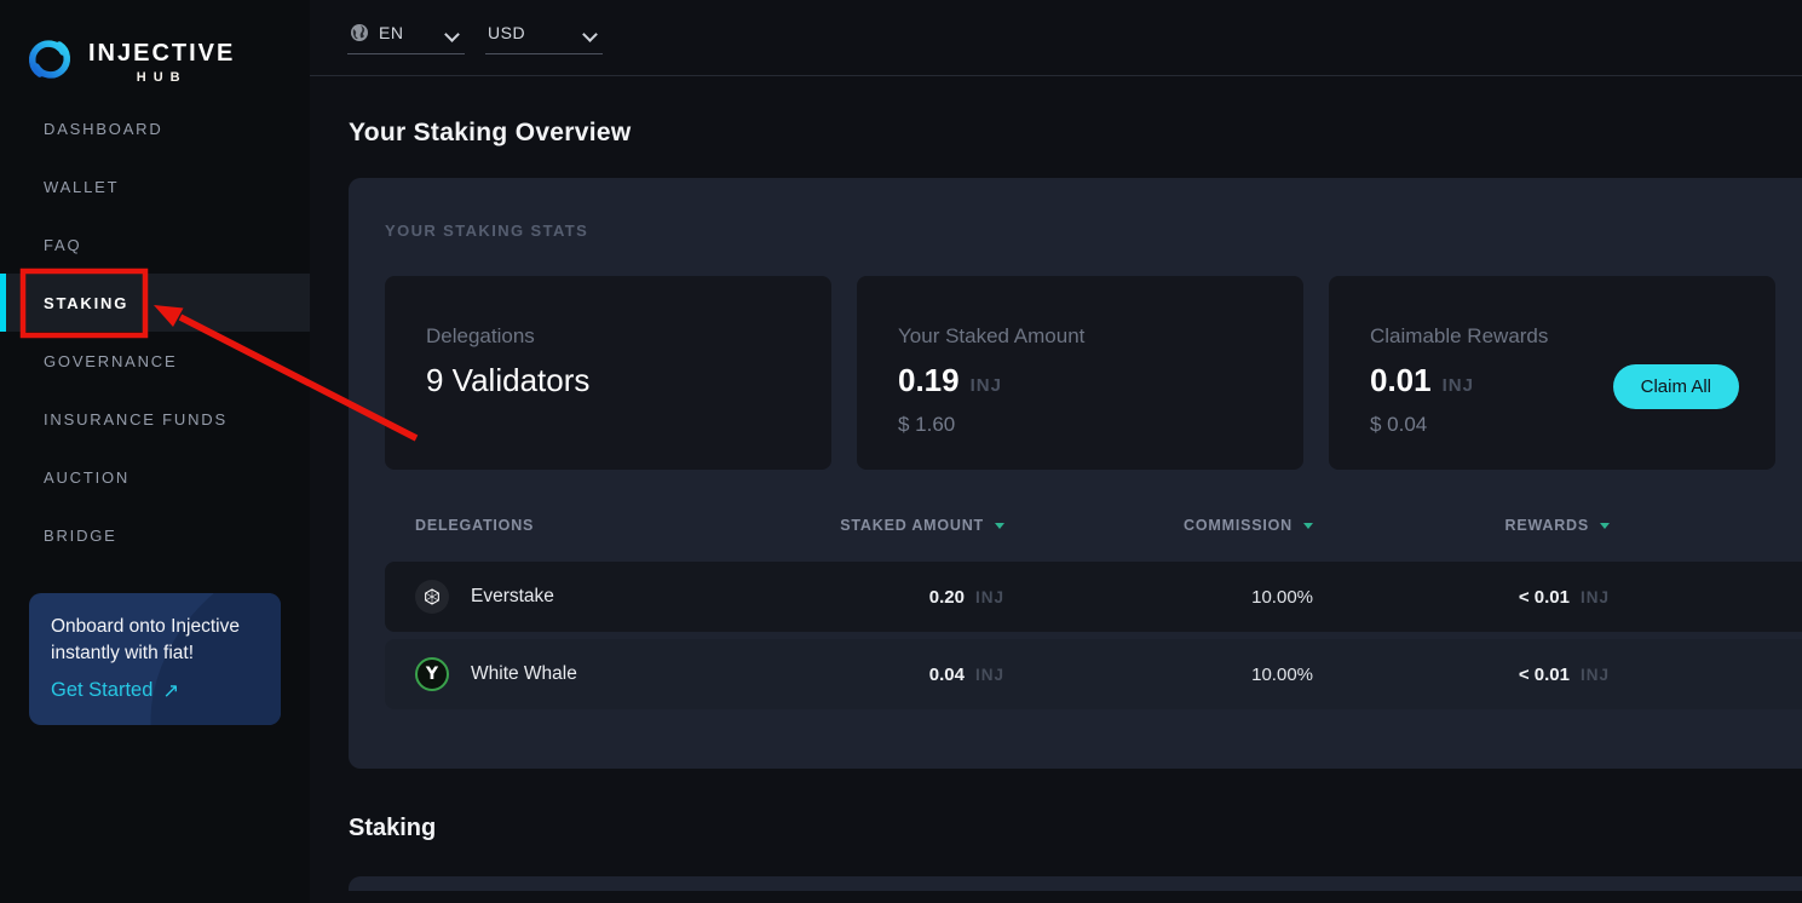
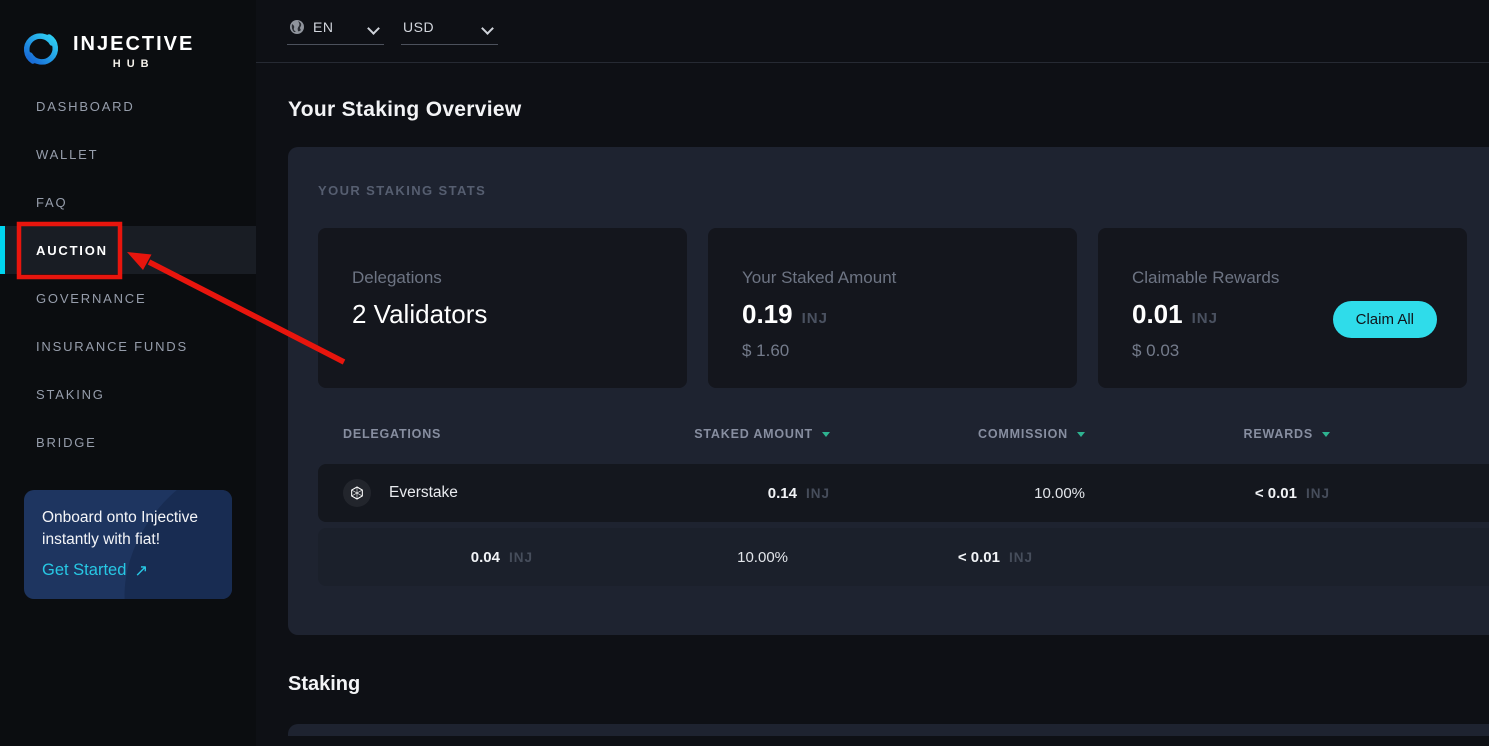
  INJECTIVE
  HUB
  DASHBOARD
  WALLET
  FAQ
- STAKING
+ AUCTION
  GOVERNANCE
  INSURANCE FUNDS
- AUCTION
+ STAKING
  BRIDGE
  Onboard onto Injective instantly with fiat!
  Get Started
  ↗
  EN
  USD
  Your Staking Overview
  YOUR STAKING STATS
  Delegations
- 9 Validators
+ 2 Validators
  Your Staked Amount
  0.19
  INJ
  $ 1.60
  Claimable Rewards
  0.01
  INJ
- $ 0.04
+ $ 0.03
  Claim All
  DELEGATIONS
  STAKED AMOUNT
  COMMISSION
  REWARDS
  Everstake
- 0.20
+ 0.14
  INJ
  10.00%
  < 0.01
  INJ
- Y
- White Whale
  0.04
  INJ
  10.00%
  < 0.01
  INJ
  Staking
